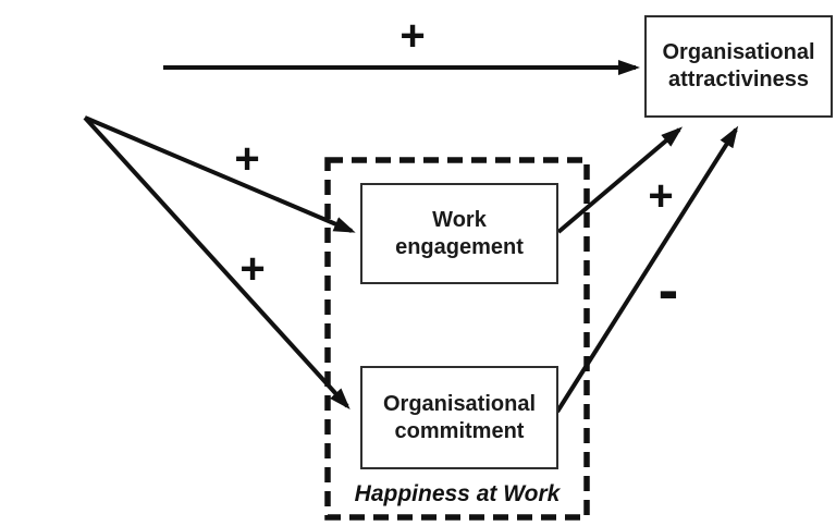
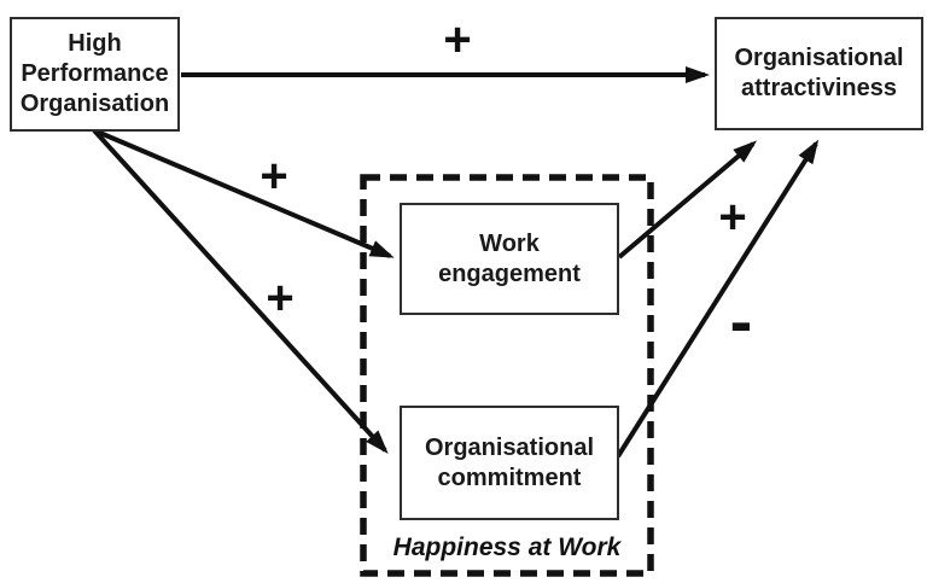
+ High
+ Performance
+ Organisation
  Organisational
  attractiviness
  Work
  engagement
  Organisational
  commitment
  Happiness at Work
  +
  +
  +
  +
  -
